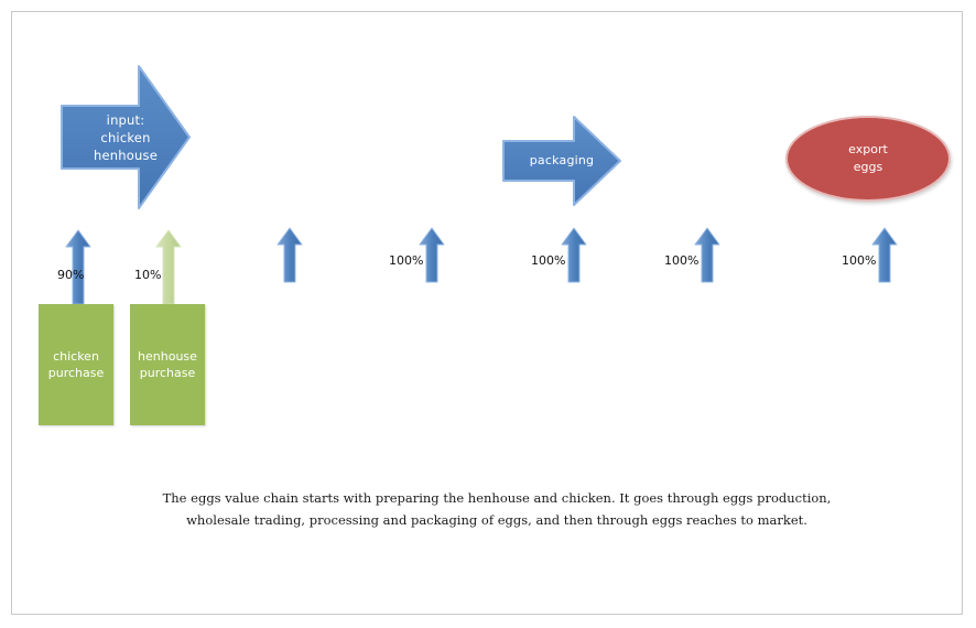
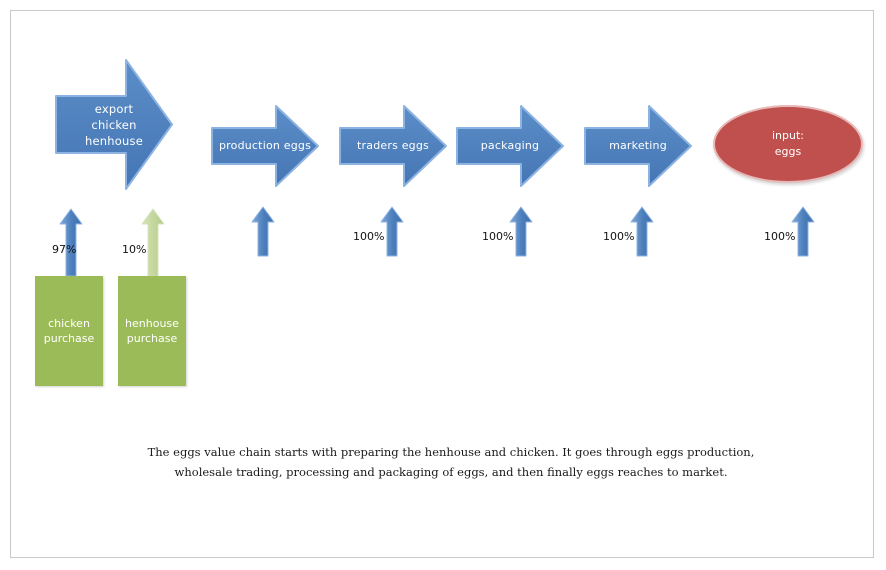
- input:
+ export
  chicken
  henhouse
+ production eggs
+ traders eggs
  packaging
+ marketing
- export
+ input:
  eggs
- 90%
+ 97%
  10%
  100%
  100%
  100%
  100%
  chicken
  purchase
  henhouse
  purchase
- The eggs value chain starts with preparing the henhouse and chicken. It goes through eggs production, wholesale trading, processing and packaging of eggs, and then through eggs reaches to market.
+ The eggs value chain starts with preparing the henhouse and chicken. It goes through eggs production, wholesale trading, processing and packaging of eggs, and then finally eggs reaches to market.
